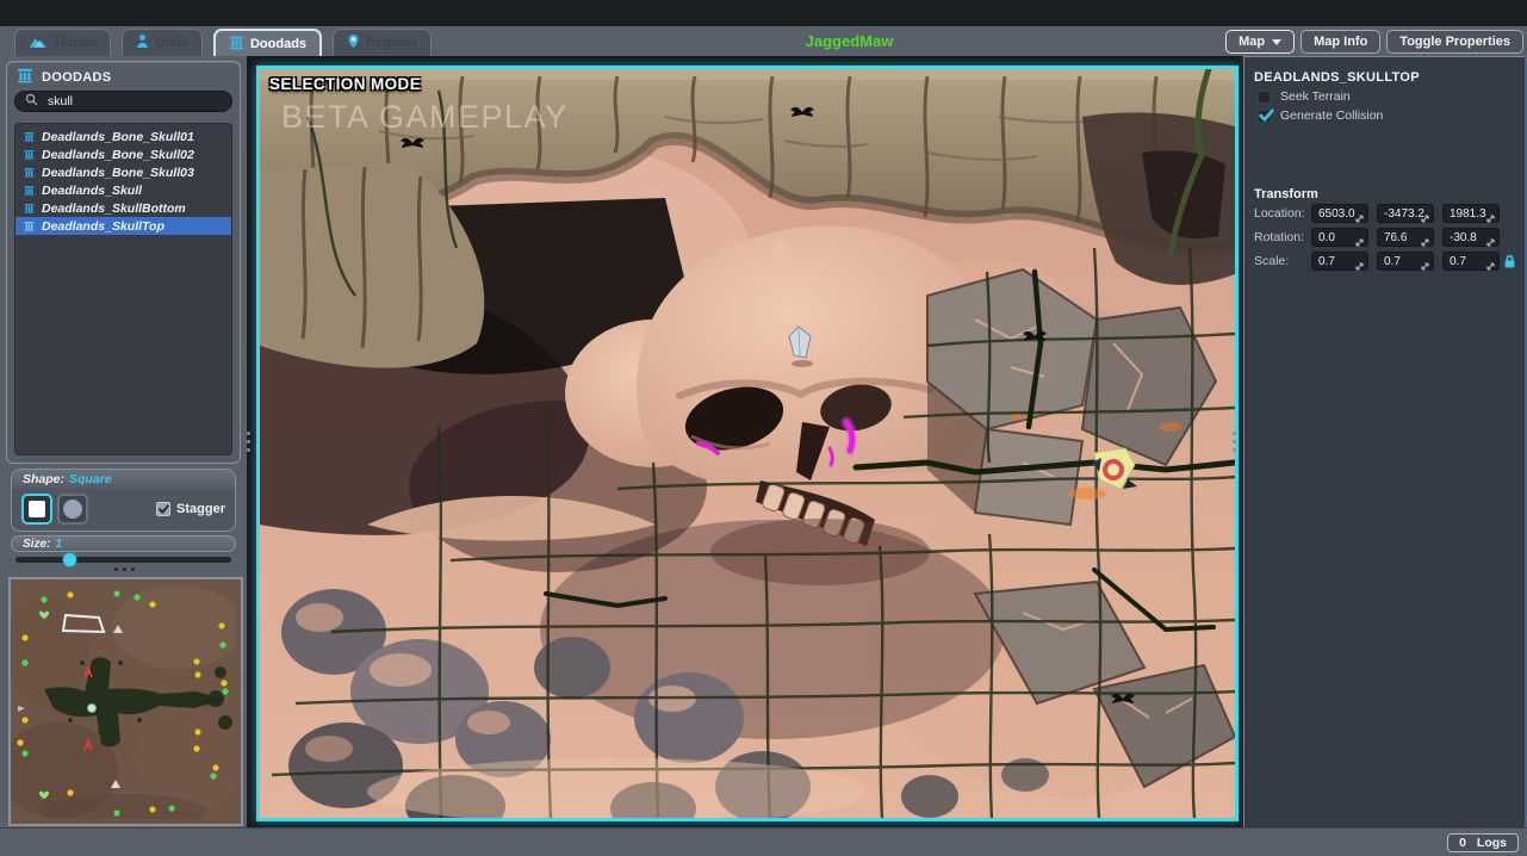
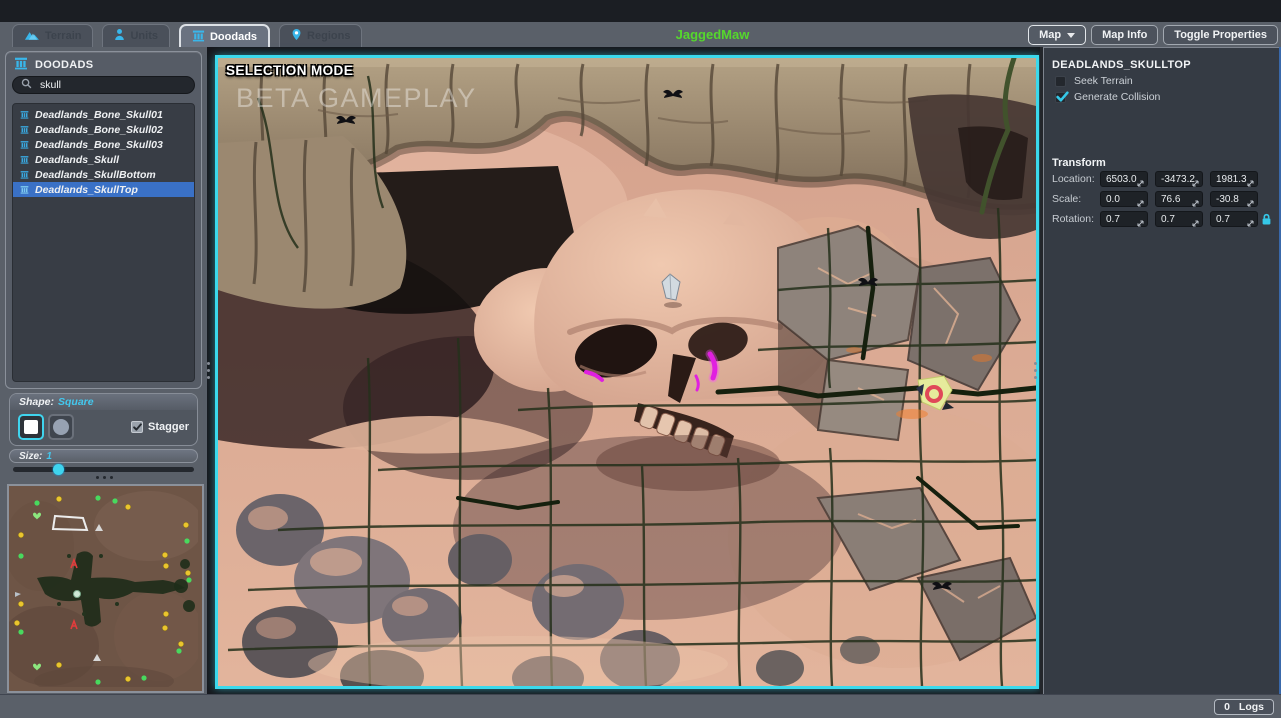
  Doodads
  JaggedMaw
  Map
  Map Info
  Toggle Properties
  DOODADS
  skull
  Deadlands_Bone_Skull01
  Deadlands_Bone_Skull02
  Deadlands_Bone_Skull03
  Deadlands_Skull
  Deadlands_SkullBottom
  Deadlands_SkullTop
  Shape: Square
  Stagger
  Size: 1
  SELECTION MODE
  BETA GAMEPLAY
  DEADLANDS_SKULLTOP
  Seek Terrain
  Generate Collision
  Transform
  Location:
  6503.0
  -3473.2
  1981.3
- Rotation:
+ Scale:
  0.0
  76.6
  -30.8
- Scale:
+ Rotation:
  0.7
  0.7
  0.7
  0
  Logs
